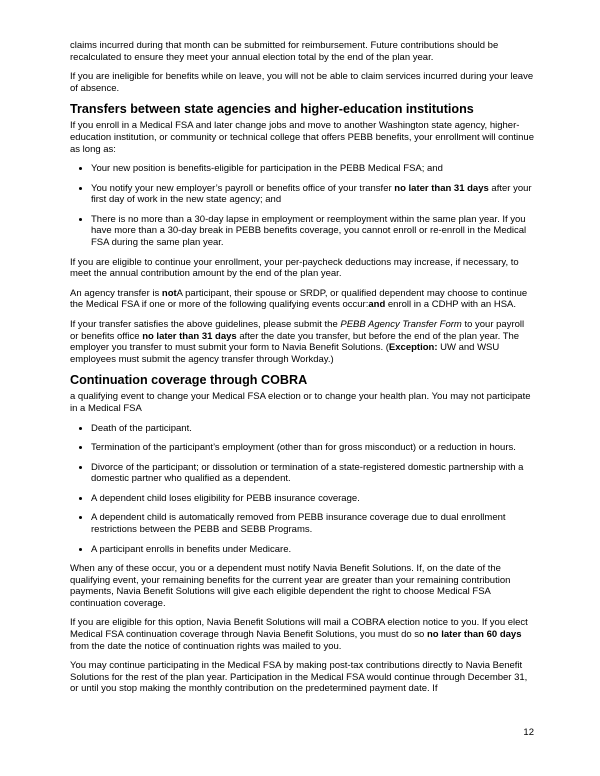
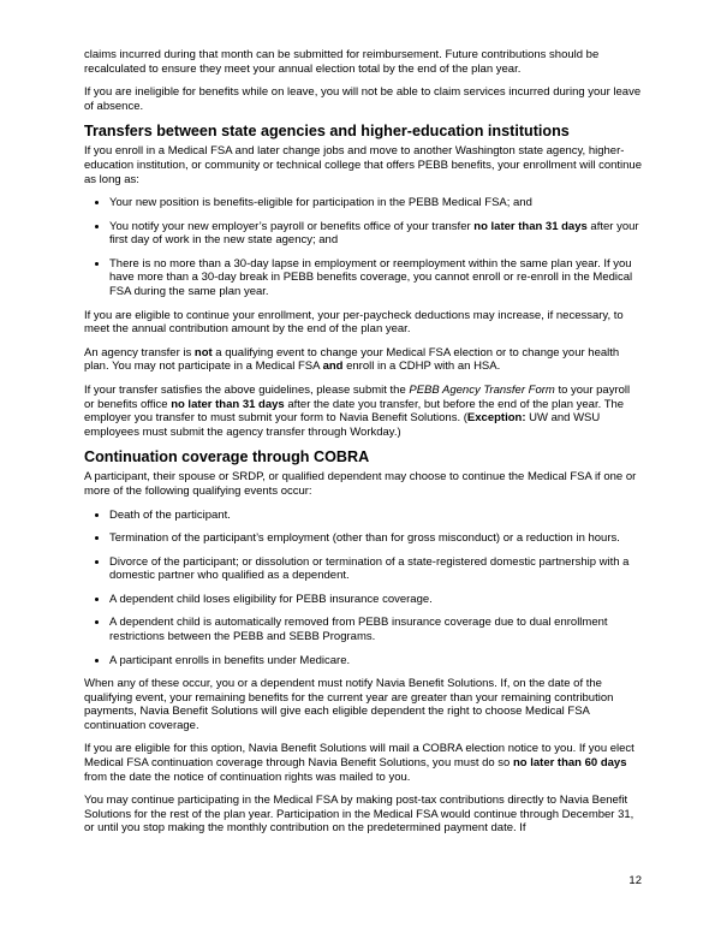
  claims incurred during that month can be submitted for reimbursement. Future contributions should be recalculated to ensure they meet your annual election total by the end of the plan year.
  If you are ineligible for benefits while on leave, you will not be able to claim services incurred during your leave of absence.
  Transfers between state agencies and higher-education institutions
  If you enroll in a Medical FSA and later change jobs and move to another Washington state agency, higher-education institution, or community or technical college that offers PEBB benefits, your enrollment will continue as long as:
  Your new position is benefits-eligible for participation in the PEBB Medical FSA; and
  You notify your new employer’s payroll or benefits office of your transfer no later than 31 days after your first day of work in the new state agency; and
  There is no more than a 30-day lapse in employment or reemployment within the same plan year. If you have more than a 30-day break in PEBB benefits coverage, you cannot enroll or re-enroll in the Medical FSA during the same plan year.
  If you are eligible to continue your enrollment, your per-paycheck deductions may increase, if necessary, to meet the annual contribution amount by the end of the plan year.
- An agency transfer is notA participant, their spouse or SRDP, or qualified dependent may choose to continue the Medical FSA if one or more of the following qualifying events occur:and enroll in a CDHP with an HSA.
+ An agency transfer is not a qualifying event to change your Medical FSA election or to change your health plan. You may not participate in a Medical FSA and enroll in a CDHP with an HSA.
  If your transfer satisfies the above guidelines, please submit the PEBB Agency Transfer Form to your payroll or benefits office no later than 31 days after the date you transfer, but before the end of the plan year. The employer you transfer to must submit your form to Navia Benefit Solutions. (Exception: UW and WSU employees must submit the agency transfer through Workday.)
  Continuation coverage through COBRA
- a qualifying event to change your Medical FSA election or to change your health plan. You may not participate in a Medical FSA
+ A participant, their spouse or SRDP, or qualified dependent may choose to continue the Medical FSA if one or more of the following qualifying events occur:
  Death of the participant.
  Termination of the participant’s employment (other than for gross misconduct) or a reduction in hours.
  Divorce of the participant; or dissolution or termination of a state-registered domestic partnership with a domestic partner who qualified as a dependent.
  A dependent child loses eligibility for PEBB insurance coverage.
  A dependent child is automatically removed from PEBB insurance coverage due to dual enrollment restrictions between the PEBB and SEBB Programs.
  A participant enrolls in benefits under Medicare.
  When any of these occur, you or a dependent must notify Navia Benefit Solutions. If, on the date of the qualifying event, your remaining benefits for the current year are greater than your remaining contribution payments, Navia Benefit Solutions will give each eligible dependent the right to choose Medical FSA continuation coverage.
  If you are eligible for this option, Navia Benefit Solutions will mail a COBRA election notice to you. If you elect Medical FSA continuation coverage through Navia Benefit Solutions, you must do so no later than 60 days from the date the notice of continuation rights was mailed to you.
  You may continue participating in the Medical FSA by making post-tax contributions directly to Navia Benefit Solutions for the rest of the plan year. Participation in the Medical FSA would continue through December 31, or until you stop making the monthly contribution on the predetermined payment date. If
  12
